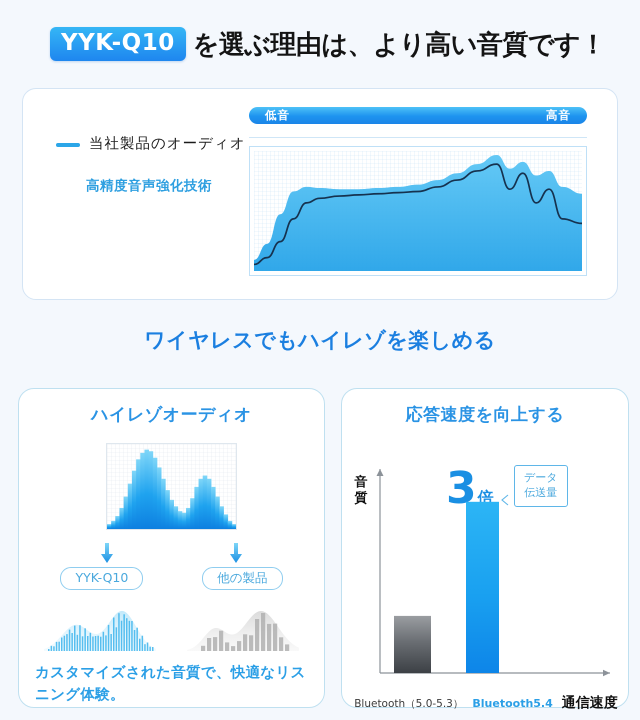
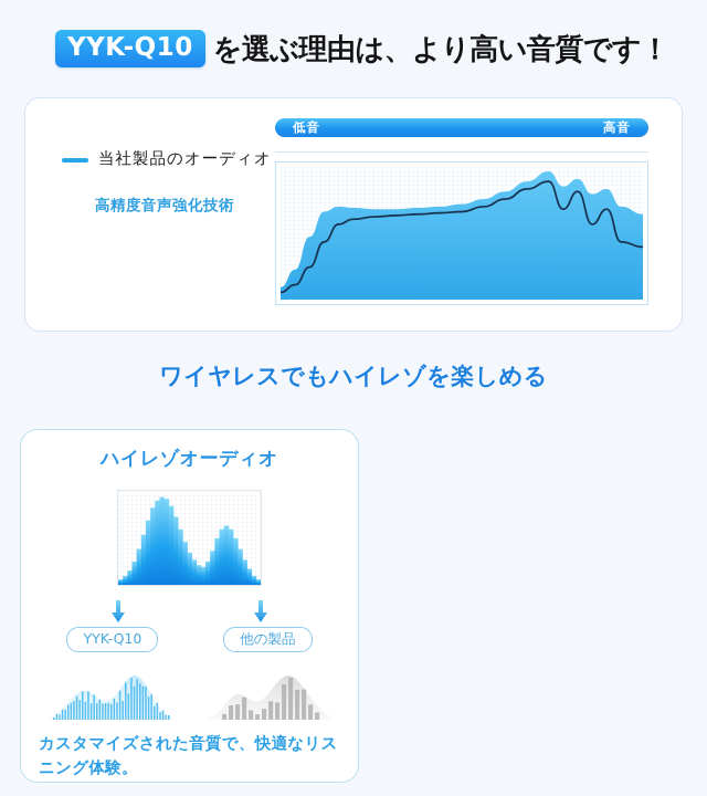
  YYK-Q10
  を選ぶ理由は、より高い音質です！
  当社製品のオーディオ
  高精度音声強化技術
  低音
  高音
  ワイヤレスでもハイレゾを楽しめる
  ハイレゾオーディオ
  YYK-Q10
  他の製品
  カスタマイズされた音質で、快適なリスニング体験。
- 応答速度を向上する
- 音質
- 3倍
- データ
- 伝送量
- Bluetooth（5.0-5.3）
- Bluetooth5.4
- 通信速度
